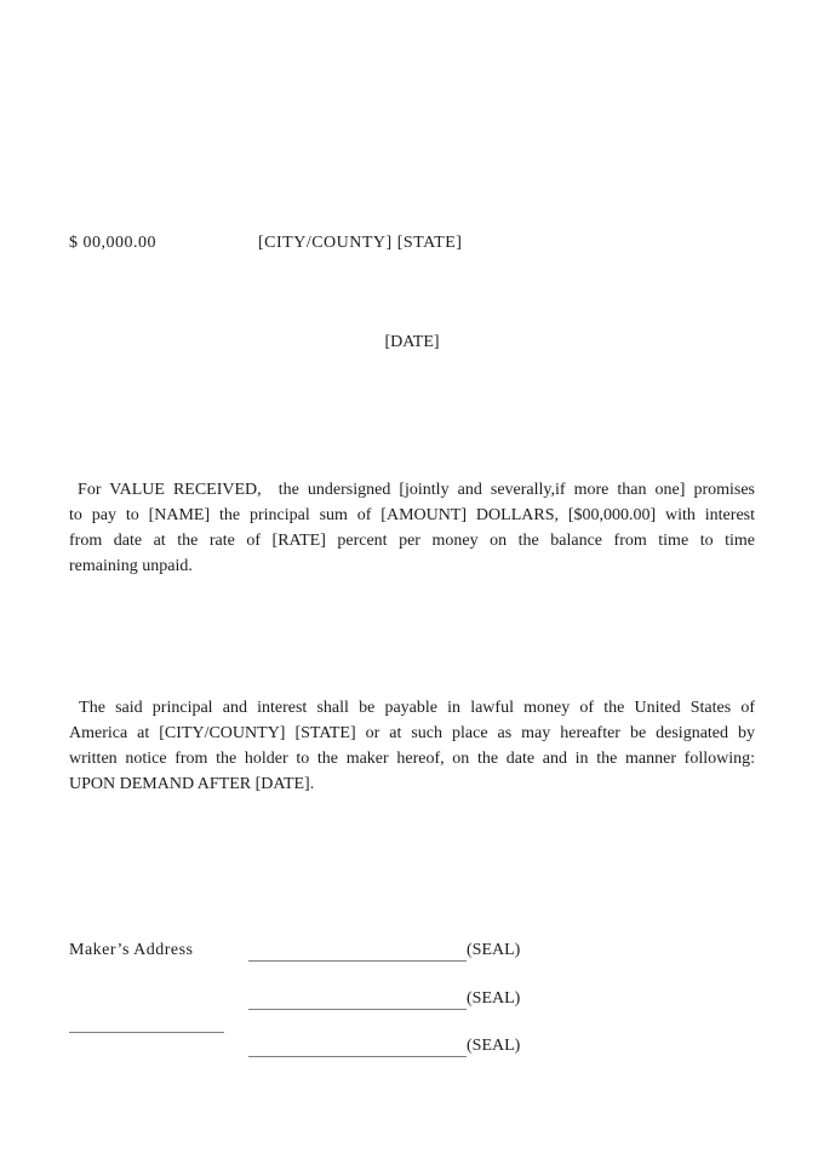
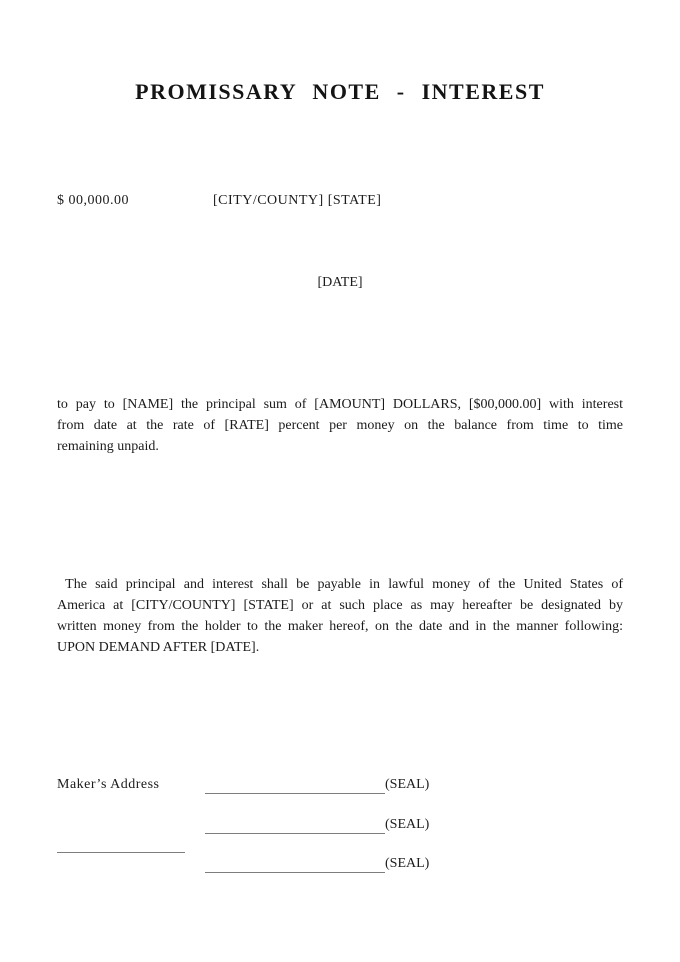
+ PROMISSARY NOTE - INTEREST
  $ 00,000.00
  [CITY/COUNTY] [STATE]
  [DATE]
- For VALUE RECEIVED, the undersigned [jointly and severally,if more than one] promises
  to pay to [NAME] the principal sum of [AMOUNT] DOLLARS, [$00,000.00] with interest
  from date at the rate of [RATE] percent per money on the balance from time to time
  remaining unpaid.
  The said principal and interest shall be payable in lawful money of the United States of
  America at [CITY/COUNTY] [STATE] or at such place as may hereafter be designated by
- written notice from the holder to the maker hereof, on the date and in the manner following:
+ written money from the holder to the maker hereof, on the date and in the manner following:
  UPON DEMAND AFTER [DATE].
  Maker’s Address
  (SEAL)
  (SEAL)
  (SEAL)
